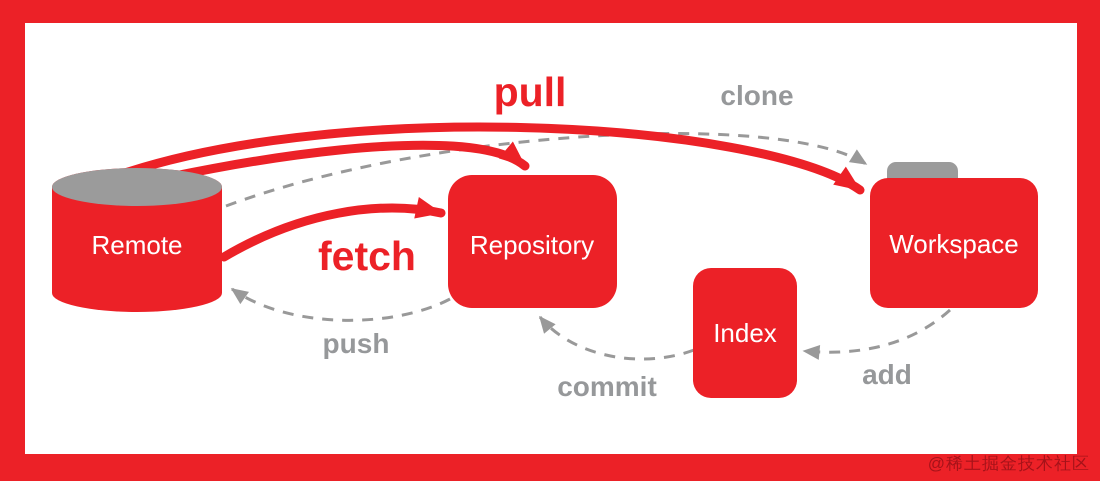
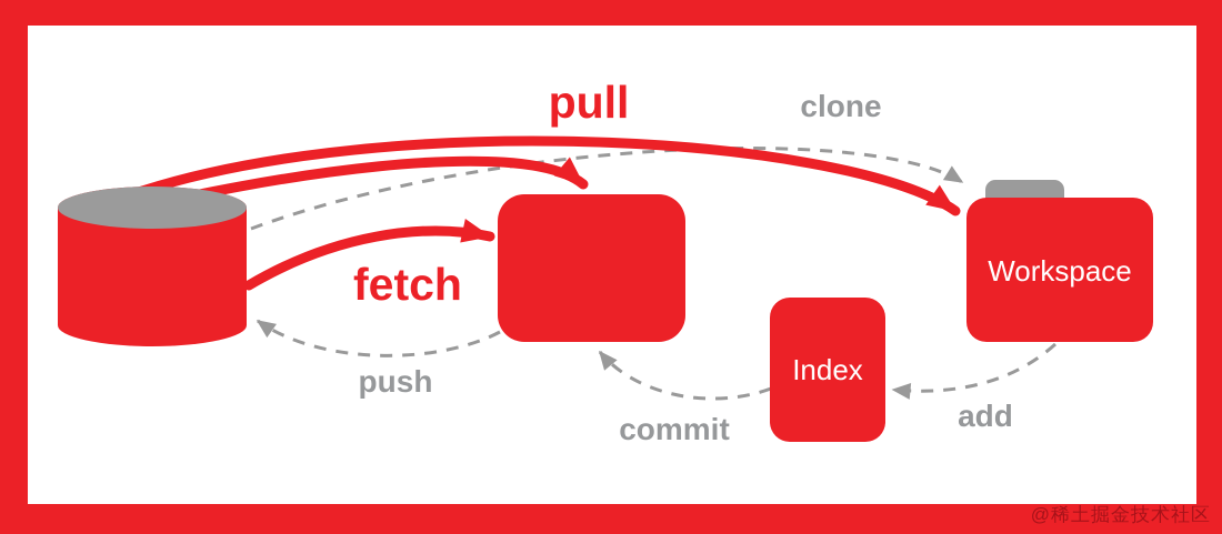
- Remote
- Repository
  Index
  Workspace
  pull
  clone
  fetch
  push
  commit
  add
  @稀土掘金技术社区
